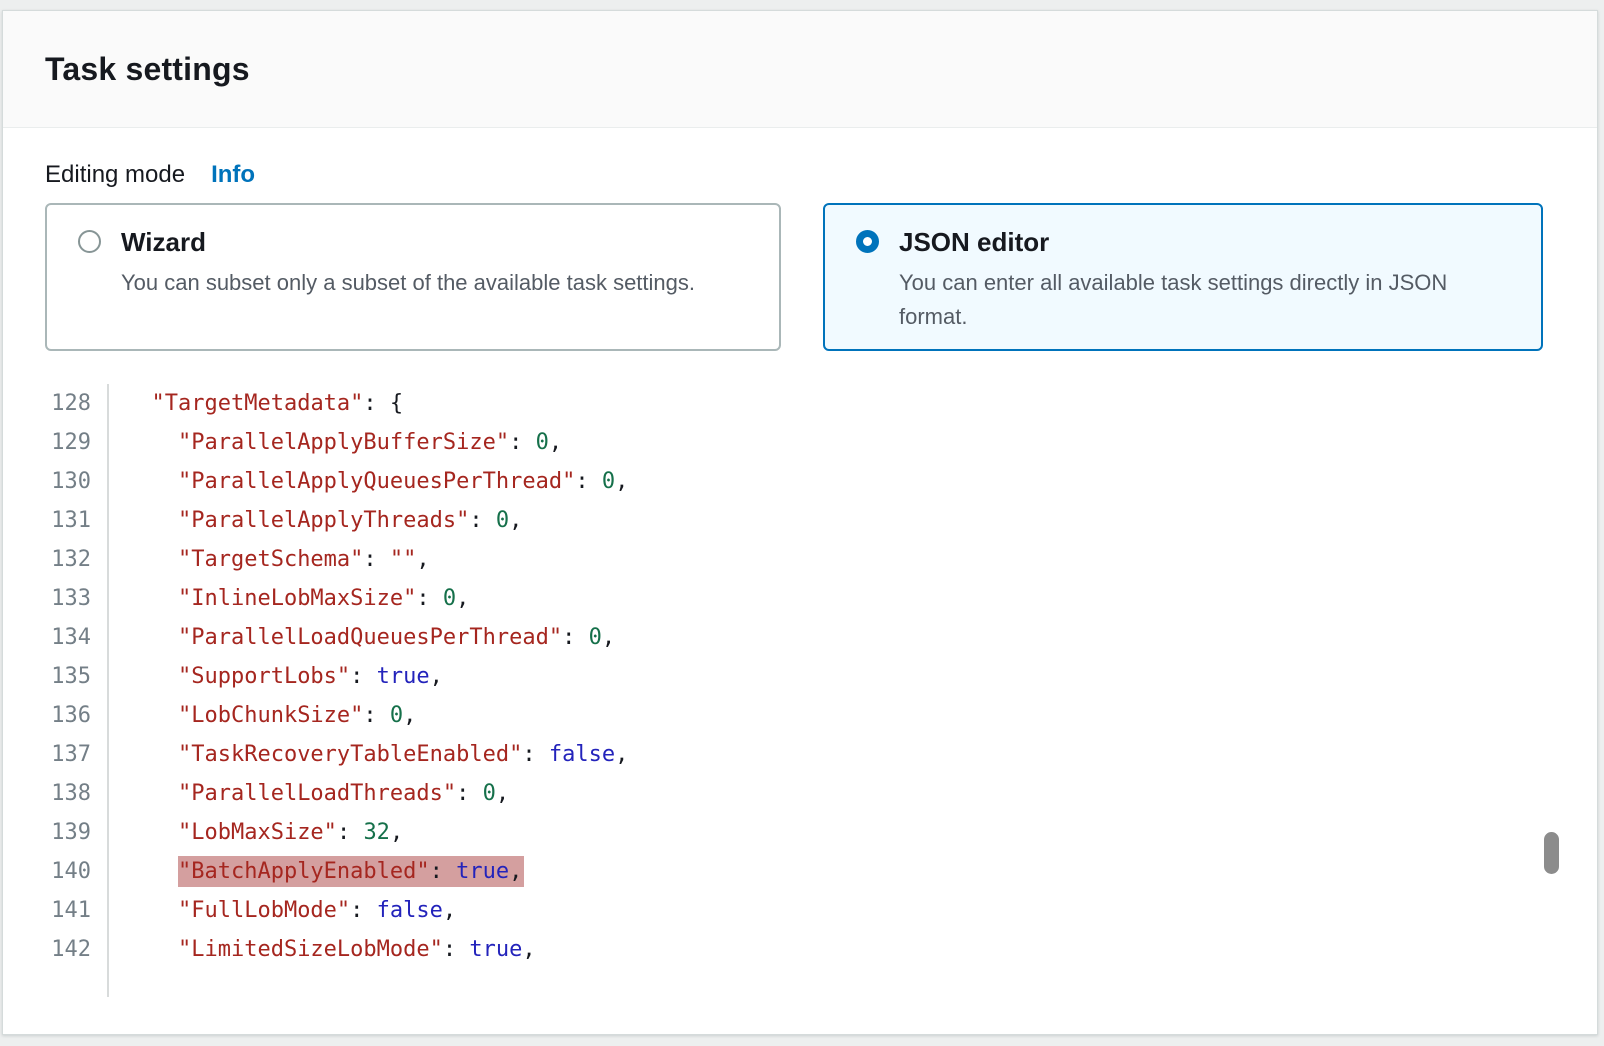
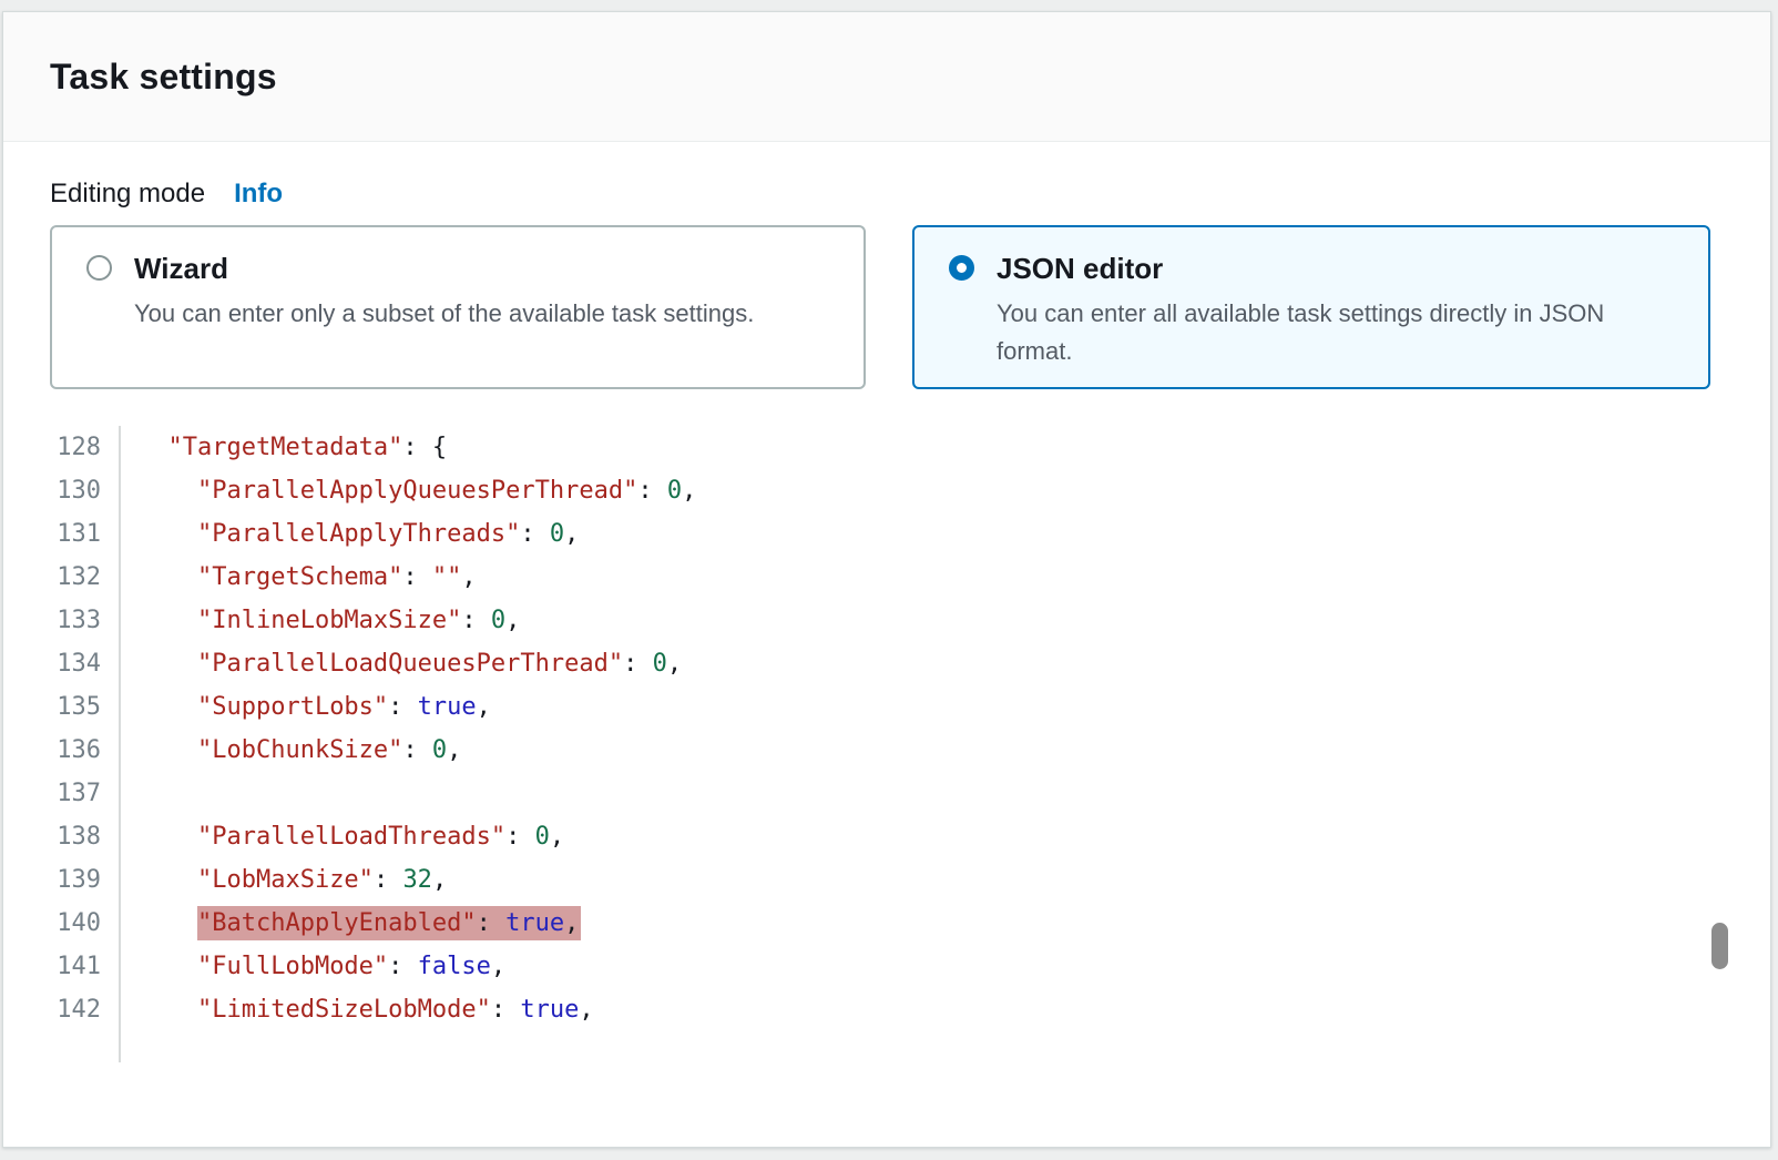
  Task settings
  Editing mode
  Info
  Wizard
- You can subset only a subset of the available task settings.
+ You can enter only a subset of the available task settings.
  JSON editor
  You can enter all available task settings directly in JSON format.
  128
  "TargetMetadata": {
- 129
- "ParallelApplyBufferSize": 0,
  130
  "ParallelApplyQueuesPerThread": 0,
  131
  "ParallelApplyThreads": 0,
  132
  "TargetSchema": "",
  133
  "InlineLobMaxSize": 0,
  134
  "ParallelLoadQueuesPerThread": 0,
  135
  "SupportLobs": true,
  136
  "LobChunkSize": 0,
  137
- "TaskRecoveryTableEnabled": false,
  138
  "ParallelLoadThreads": 0,
  139
  "LobMaxSize": 32,
  140
  "BatchApplyEnabled": true,
  141
  "FullLobMode": false,
  142
  "LimitedSizeLobMode": true,
